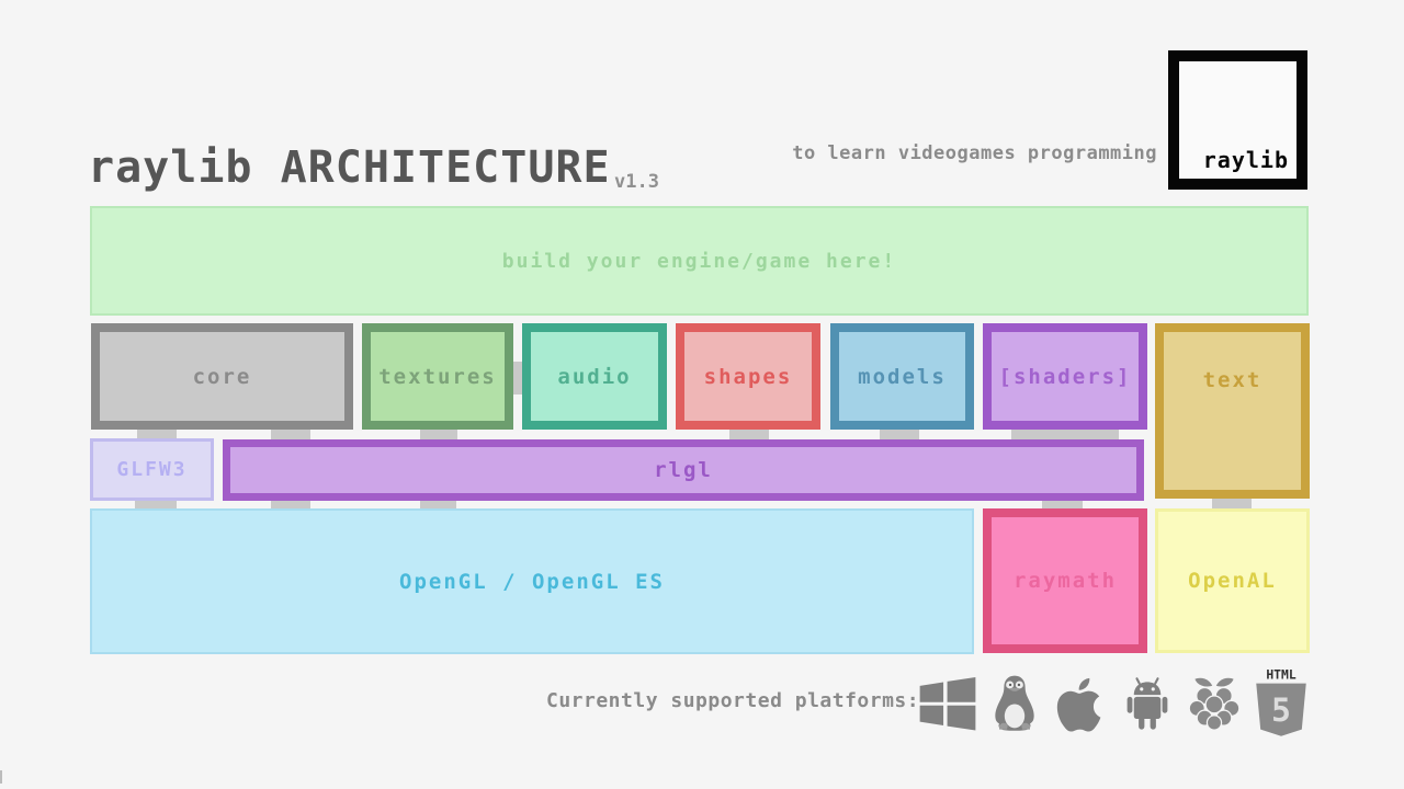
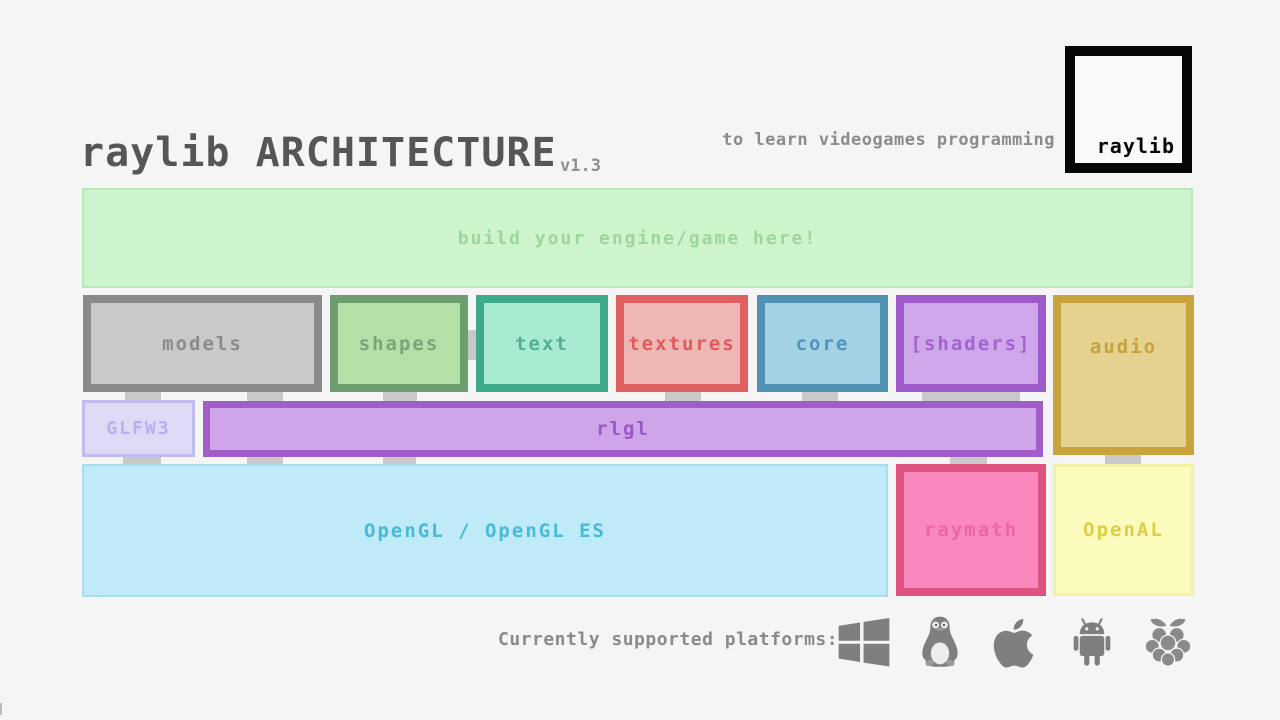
  raylib ARCHITECTURE
  v1.3
  to learn videogames programming
  raylib
  build your engine/game here!
- core
+ models
- textures
+ shapes
- audio
+ text
- shapes
+ textures
- models
+ core
  [shaders]
- text
+ audio
  GLFW3
  rlgl
  OpenGL / OpenGL ES
  raymath
  OpenAL
  Currently supported platforms:
- HTML
- 5
